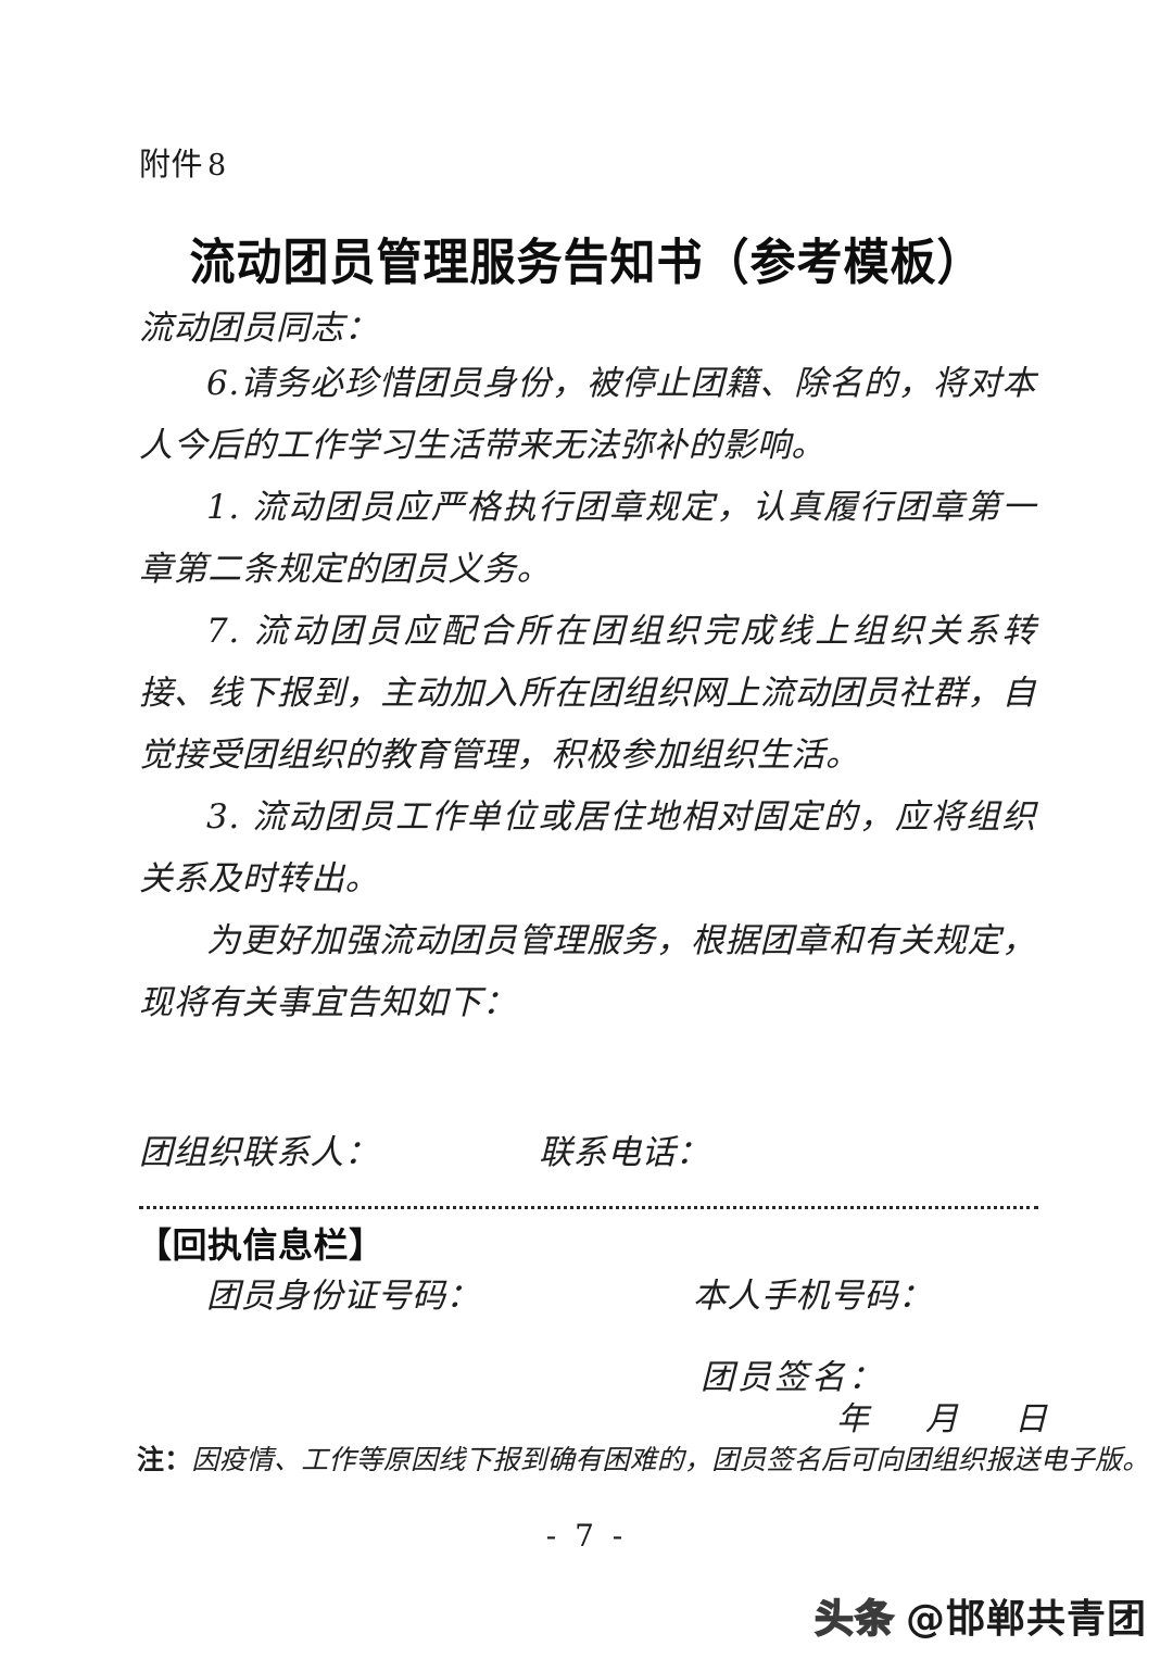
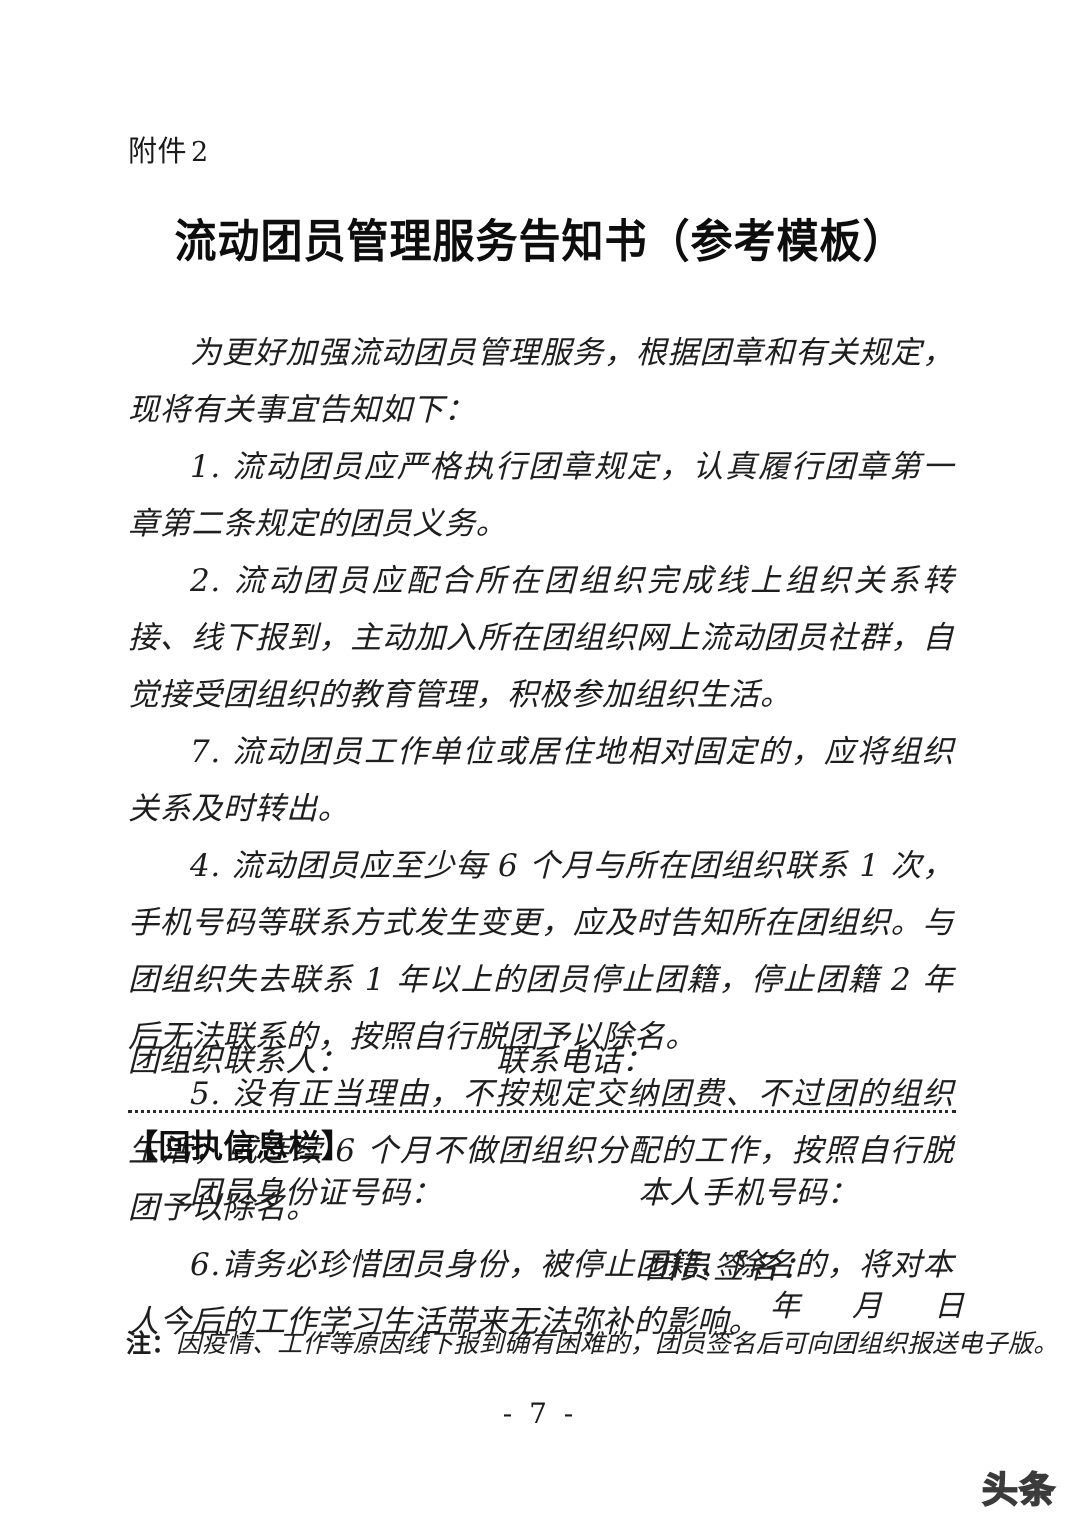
- 附件 8
+ 附件 2
  流动团员管理服务告知书（参考模板）
- 流动团员同志：
- 6.请务必珍惜团员身份，被停止团籍、除名的，将对本人今后的工作学习生活带来无法弥补的影响。
+ 为更好加强流动团员管理服务，根据团章和有关规定，现将有关事宜告知如下：
  1. 流动团员应严格执行团章规定，认真履行团章第一章第二条规定的团员义务。
- 7. 流动团员应配合所在团组织完成线上组织关系转接、线下报到，主动加入所在团组织网上流动团员社群，自觉接受团组织的教育管理，积极参加组织生活。
+ 2. 流动团员应配合所在团组织完成线上组织关系转接、线下报到，主动加入所在团组织网上流动团员社群，自觉接受团组织的教育管理，积极参加组织生活。
- 3. 流动团员工作单位或居住地相对固定的，应将组织关系及时转出。
+ 7. 流动团员工作单位或居住地相对固定的，应将组织关系及时转出。
+ 4. 流动团员应至少每 6 个月与所在团组织联系 1 次，手机号码等联系方式发生变更，应及时告知所在团组织。与团组织失去联系 1 年以上的团员停止团籍，停止团籍 2 年后无法联系的，按照自行脱团予以除名。
+ 5. 没有正当理由，不按规定交纳团费、不过团的组织生活，或连续 6 个月不做团组织分配的工作，按照自行脱团予以除名。
- 为更好加强流动团员管理服务，根据团章和有关规定，现将有关事宜告知如下：
+ 6.请务必珍惜团员身份，被停止团籍、除名的，将对本人今后的工作学习生活带来无法弥补的影响。
  团组织联系人：
  联系电话：
  【回执信息栏】
  团员身份证号码：
  本人手机号码：
  团员签名：
  年 月 日
  注：因疫情、工作等原因线下报到确有困难的，团员签名后可向团组织报送电子版。
  - 7 -
  头条
- @邯郸共青团
